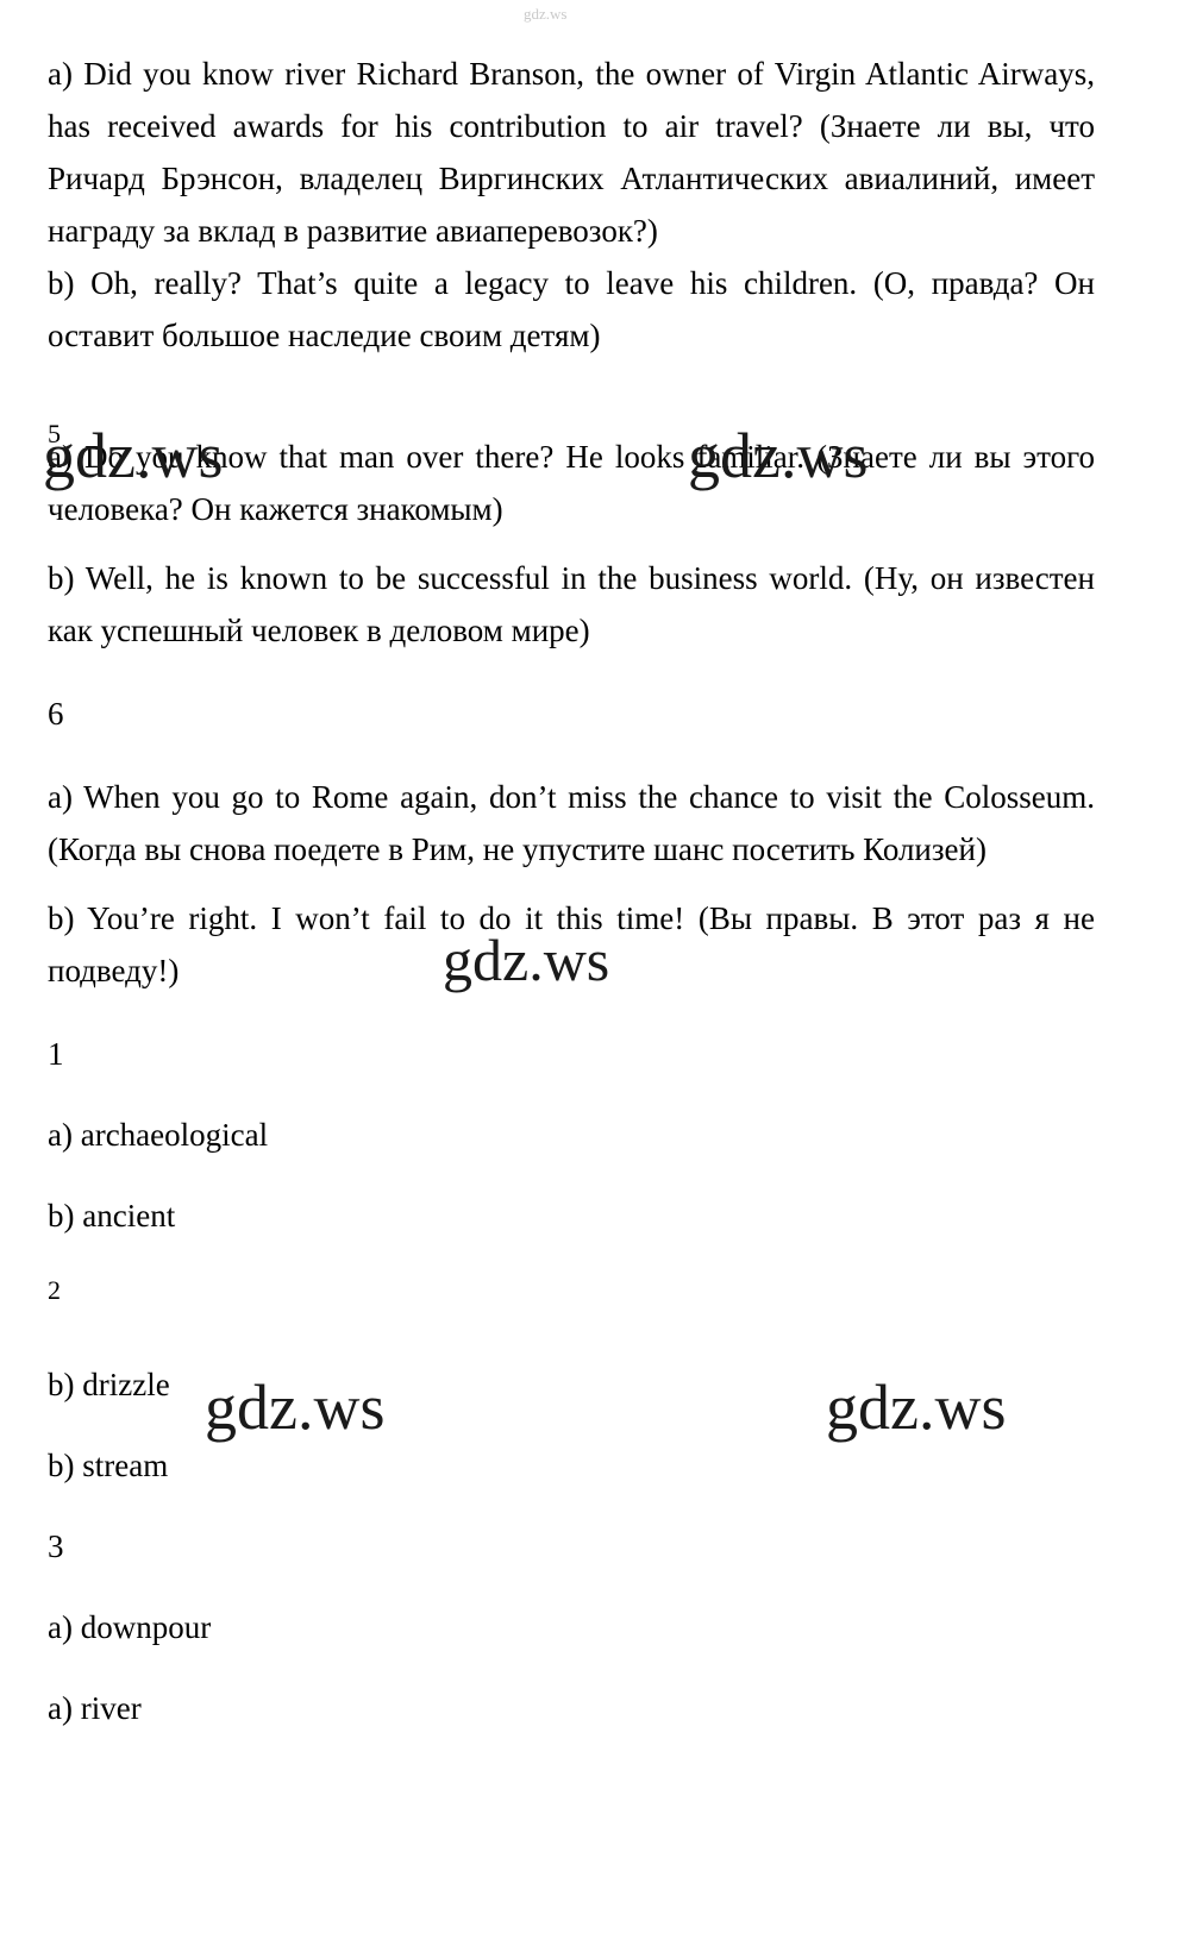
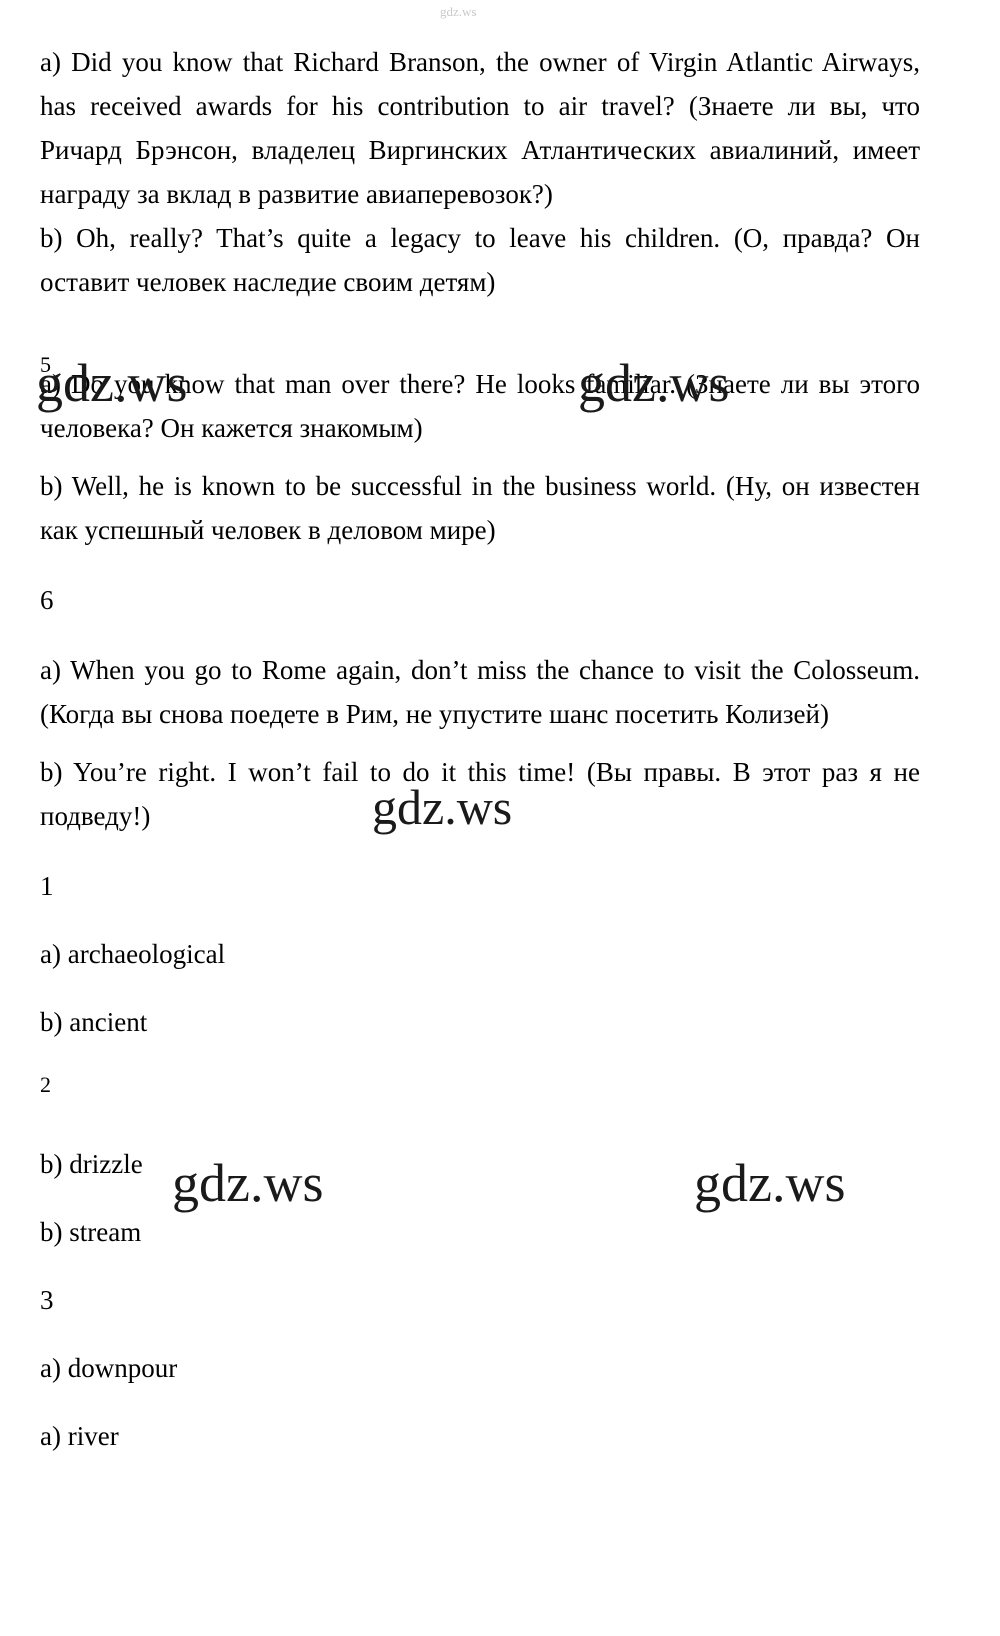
  gdz.ws
- a) Did you know river Richard Branson, the owner of Virgin Atlantic Airways, has received awards for his contribution to air travel? (Знаете ли вы, что Ричард Брэнсон, владелец Виргинских Атлантических авиалиний, имеет награду за вклад в развитие авиаперевозок?)
+ a) Did you know that Richard Branson, the owner of Virgin Atlantic Airways, has received awards for his contribution to air travel? (Знаете ли вы, что Ричард Брэнсон, владелец Виргинских Атлантических авиалиний, имеет награду за вклад в развитие авиаперевозок?)
- b) Oh, really? That’s quite a legacy to leave his children. (О, правда? Он оставит большое наследие своим детям)
+ b) Oh, really? That’s quite a legacy to leave his children. (О, правда? Он оставит человек наследие своим детям)
  a) Do you know that man over there? He looks familiar. (Знаете ли вы этого человека? Он кажется знакомым)
  b) Well, he is known to be successful in the business world. (Ну, он известен как успешный человек в деловом мире)
  6
  a) When you go to Rome again, don’t miss the chance to visit the Colosseum. (Когда вы снова поедете в Рим, не упустите шанс посетить Колизей)
  b) You’re right. I won’t fail to do it this time! (Вы правы. В этот раз я не подведу!)
  1
  a) archaeological
  b) ancient
  2
  b) drizzle
  b) stream
  3
  a) downpour
  a) river
  5
  gdz.ws
  gdz.ws
  gdz.ws
  gdz.ws
  gdz.ws
